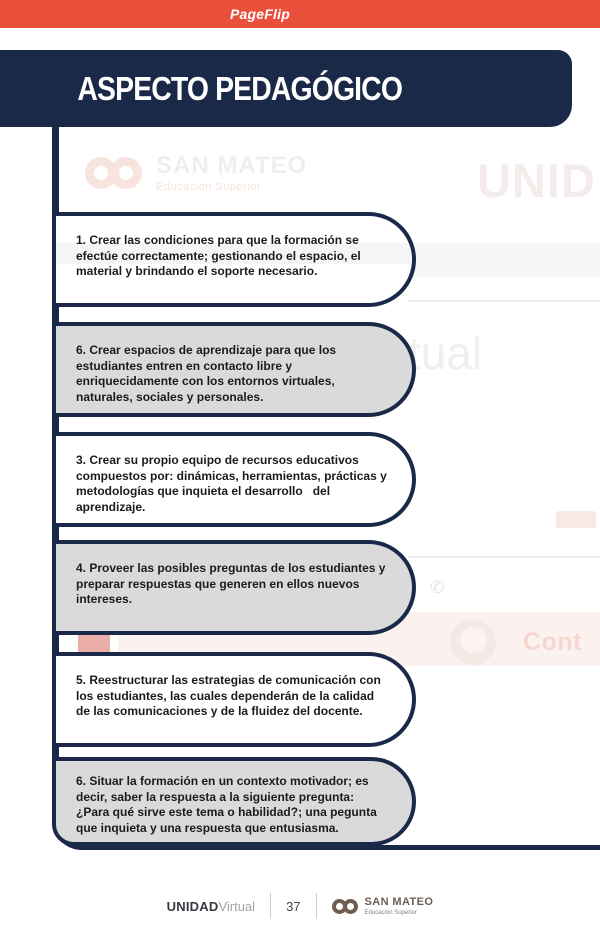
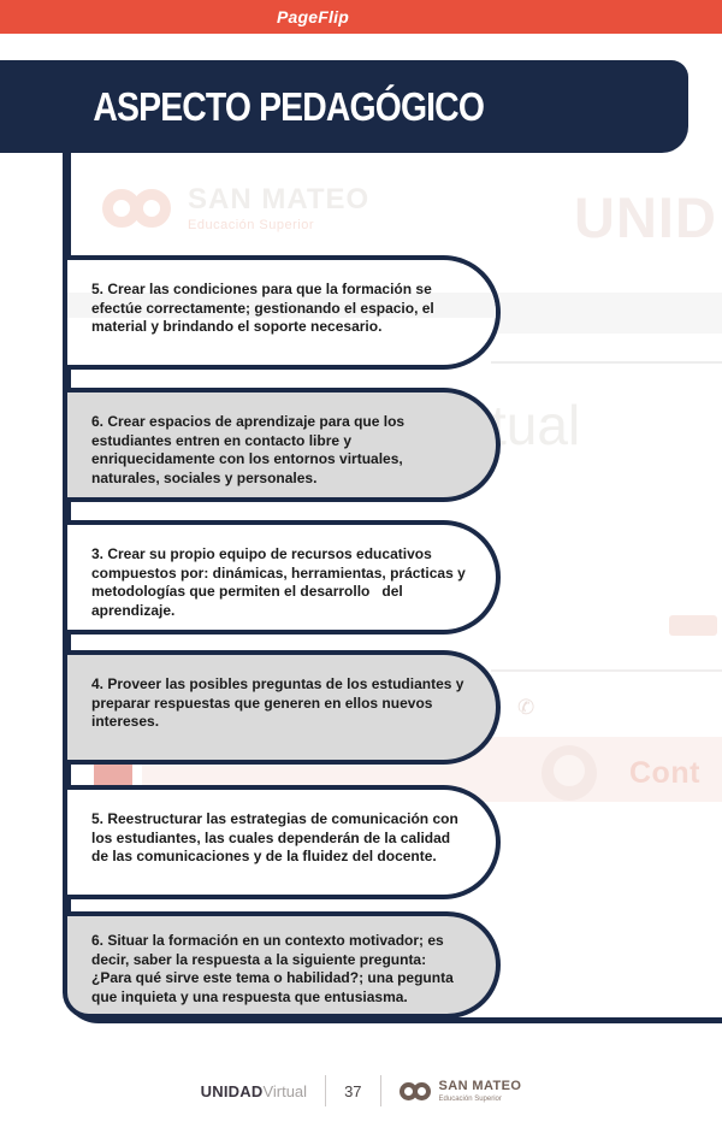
  PageFlip
  ASPECTO PEDAGÓGICO
  Educación Superior
  tual
  ✆
  Cont
- 1. Crear las condiciones para que la formación se efectúe correctamente; gestionando el espacio, el material y brindando el soporte necesario.
+ 5. Crear las condiciones para que la formación se efectúe correctamente; gestionando el espacio, el material y brindando el soporte necesario.
  6. Crear espacios de aprendizaje para que los estudiantes entren en contacto libre y enriquecidamente con los entornos virtuales, naturales, sociales y personales.
- 3. Crear su propio equipo de recursos educativos compuestos por: dinámicas, herramientas, prácticas y metodologías que inquieta el desarrollo del aprendizaje.
+ 3. Crear su propio equipo de recursos educativos compuestos por: dinámicas, herramientas, prácticas y metodologías que permiten el desarrollo del aprendizaje.
  4. Proveer las posibles preguntas de los estudiantes y preparar respuestas que generen en ellos nuevos intereses.
  5. Reestructurar las estrategias de comunicación con los estudiantes, las cuales dependerán de la calidad de las comunicaciones y de la fluidez del docente.
  6. Situar la formación en un contexto motivador; es decir, saber la respuesta a la siguiente pregunta: ¿Para qué sirve este tema o habilidad?; una pegunta que inquieta y una respuesta que entusiasma.
  UNIDAD
  Virtual
  37
  SAN MATEO
